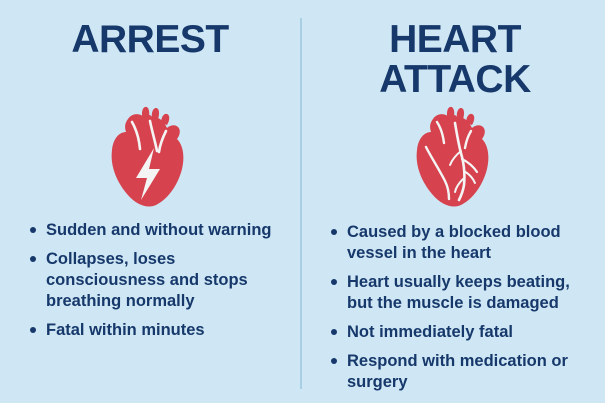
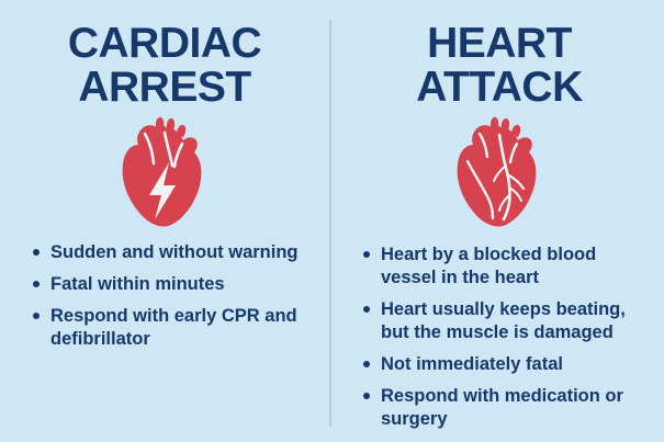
+ CARDIAC
  ARREST
  Sudden and without warning
- Collapses, loses consciousness and stops breathing normally
  Fatal within minutes
+ Respond with early CPR and defibrillator
  HEART
  ATTACK
- Caused by a blocked blood vessel in the heart
+ Heart by a blocked blood vessel in the heart
  Heart usually keeps beating, but the muscle is damaged
  Not immediately fatal
  Respond with medication or surgery
